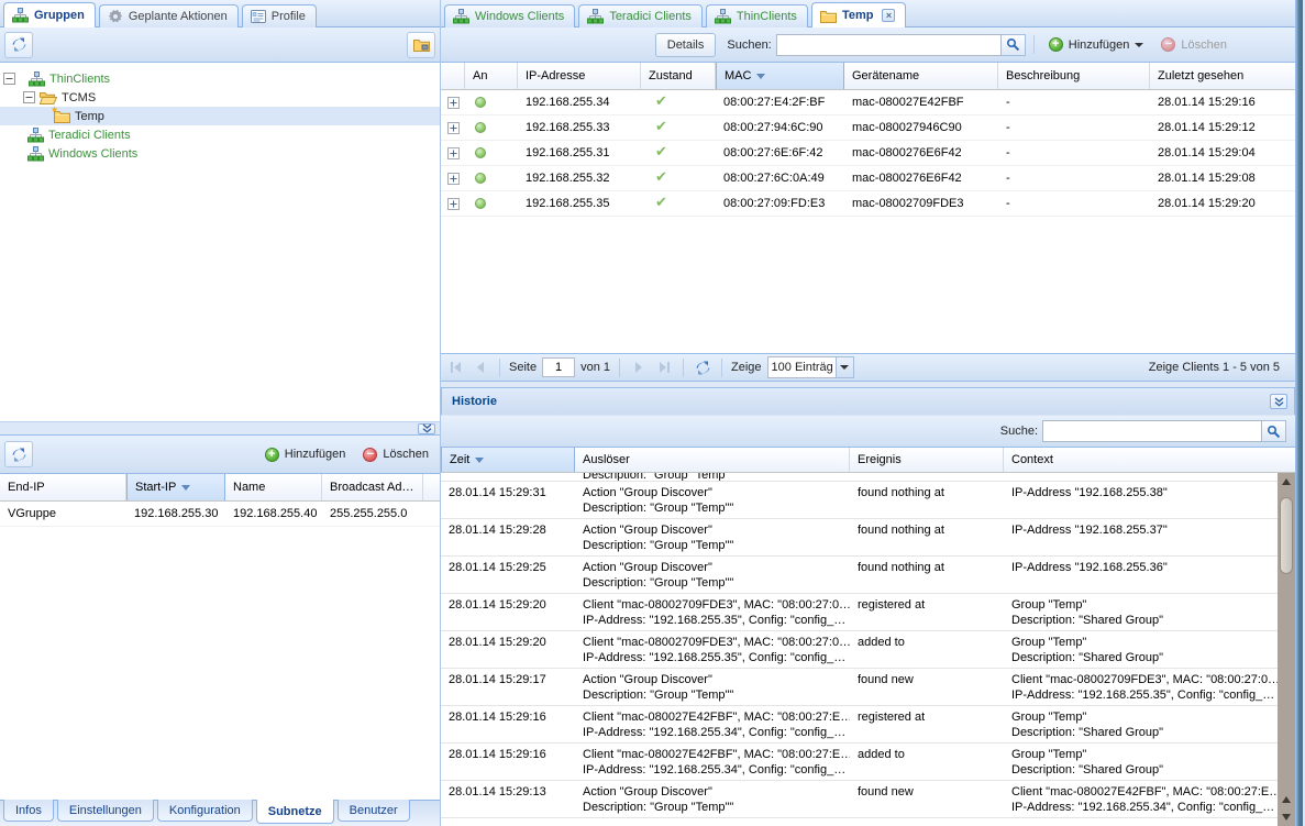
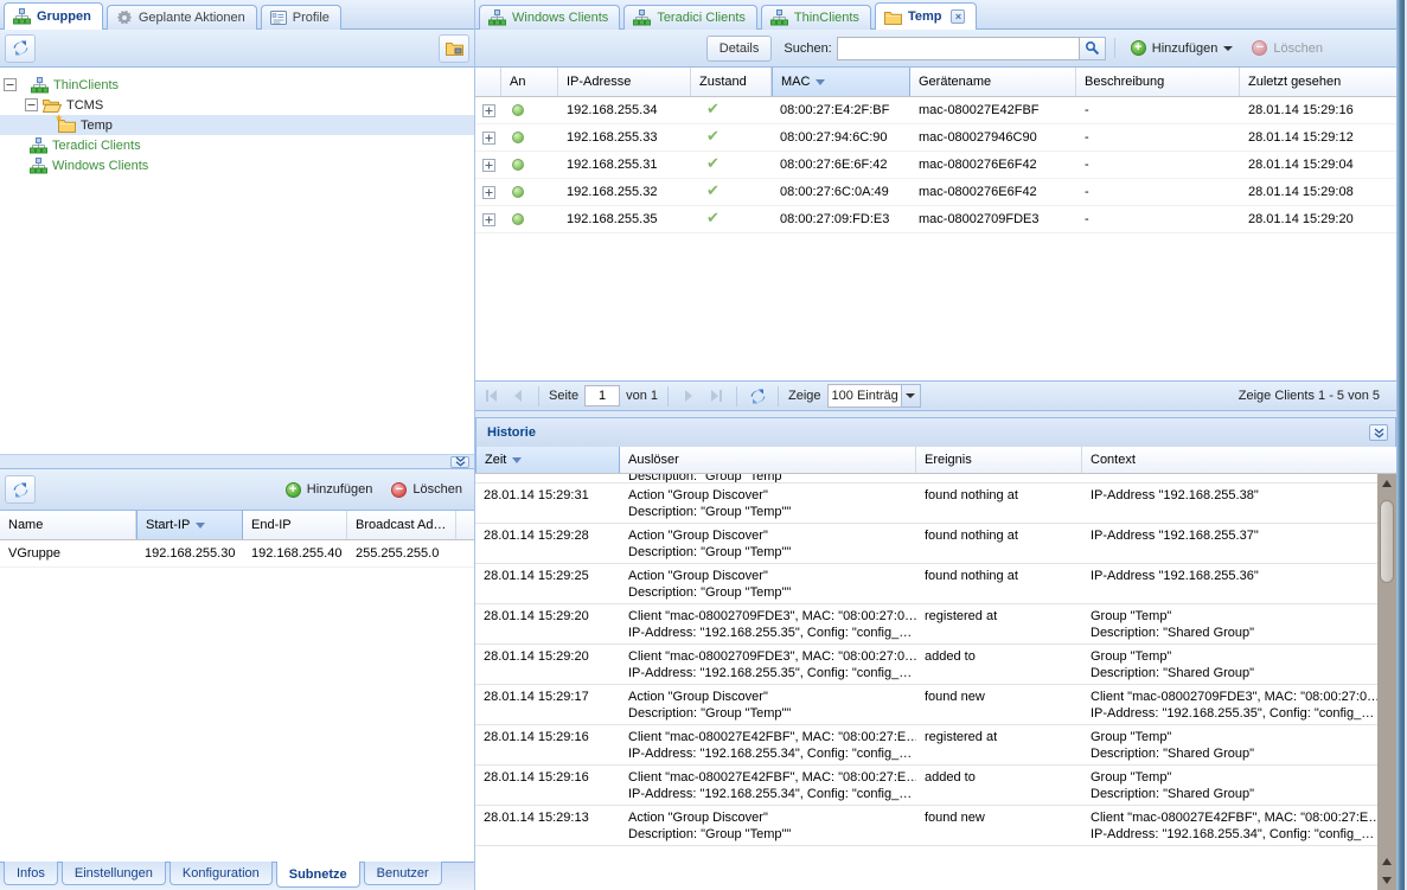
  Gruppen
  Geplante Aktionen
  Profile
  ThinClients
  TCMS
  ★
  Temp
  Teradici Clients
  Windows Clients
  +
  Hinzufügen
  −
  Löschen
- End-IP
+ Name
  Start-IP
- Name
+ End-IP
  Broadcast Ad…
  VGruppe
  192.168.255.30
  192.168.255.40
  255.255.255.0
  Infos
  Einstellungen
  Konfiguration
  Subnetze
  Benutzer
  Windows Clients
  Teradici Clients
  ThinClients
  Temp
  ×
  Details
  Suchen:
  +
  Hinzufügen
  −
  Löschen
  An
  IP-Adresse
  Zustand
  MAC
  Gerätename
  Beschreibung
  Zuletzt gesehen
  192.168.255.34
  ✔
  08:00:27:E4:2F:BF
  mac-080027E42FBF
  -
  28.01.14 15:29:16
  192.168.255.33
  ✔
  08:00:27:94:6C:90
  mac-080027946C90
  -
  28.01.14 15:29:12
  192.168.255.31
  ✔
  08:00:27:6E:6F:42
  mac-0800276E6F42
  -
  28.01.14 15:29:04
  192.168.255.32
  ✔
  08:00:27:6C:0A:49
  mac-0800276E6F42
  -
  28.01.14 15:29:08
  192.168.255.35
  ✔
  08:00:27:09:FD:E3
  mac-08002709FDE3
  -
  28.01.14 15:29:20
  Seite
  1
  von 1
  Zeige
  100 Einträg
  Zeige Clients 1 - 5 von 5
  Historie
- Suche:
  Zeit
  Auslöser
  Ereignis
  Context
  Description: "Group "Temp""
  28.01.14 15:29:31
  Action "Group Discover"
  Description: "Group "Temp""
  found nothing at
  IP-Address "192.168.255.38"
  28.01.14 15:29:28
  Action "Group Discover"
  Description: "Group "Temp""
  found nothing at
  IP-Address "192.168.255.37"
  28.01.14 15:29:25
  Action "Group Discover"
  Description: "Group "Temp""
  found nothing at
  IP-Address "192.168.255.36"
  28.01.14 15:29:20
  Client "mac-08002709FDE3", MAC: "08:00:27:0…
  IP-Address: "192.168.255.35", Config: "config_…
  registered at
  Group "Temp"
  Description: "Shared Group"
  28.01.14 15:29:20
  Client "mac-08002709FDE3", MAC: "08:00:27:0…
  IP-Address: "192.168.255.35", Config: "config_…
  added to
  Group "Temp"
  Description: "Shared Group"
  28.01.14 15:29:17
  Action "Group Discover"
  Description: "Group "Temp""
  found new
  Client "mac-08002709FDE3", MAC: "08:00:27:0…
  IP-Address: "192.168.255.35", Config: "config_…
  28.01.14 15:29:16
  Client "mac-080027E42FBF", MAC: "08:00:27:E…
  IP-Address: "192.168.255.34", Config: "config_…
  registered at
  Group "Temp"
  Description: "Shared Group"
  28.01.14 15:29:16
  Client "mac-080027E42FBF", MAC: "08:00:27:E…
  IP-Address: "192.168.255.34", Config: "config_…
  added to
  Group "Temp"
  Description: "Shared Group"
  28.01.14 15:29:13
  Action "Group Discover"
  Description: "Group "Temp""
  found new
  Client "mac-080027E42FBF", MAC: "08:00:27:E…
  IP-Address: "192.168.255.34", Config: "config_…
